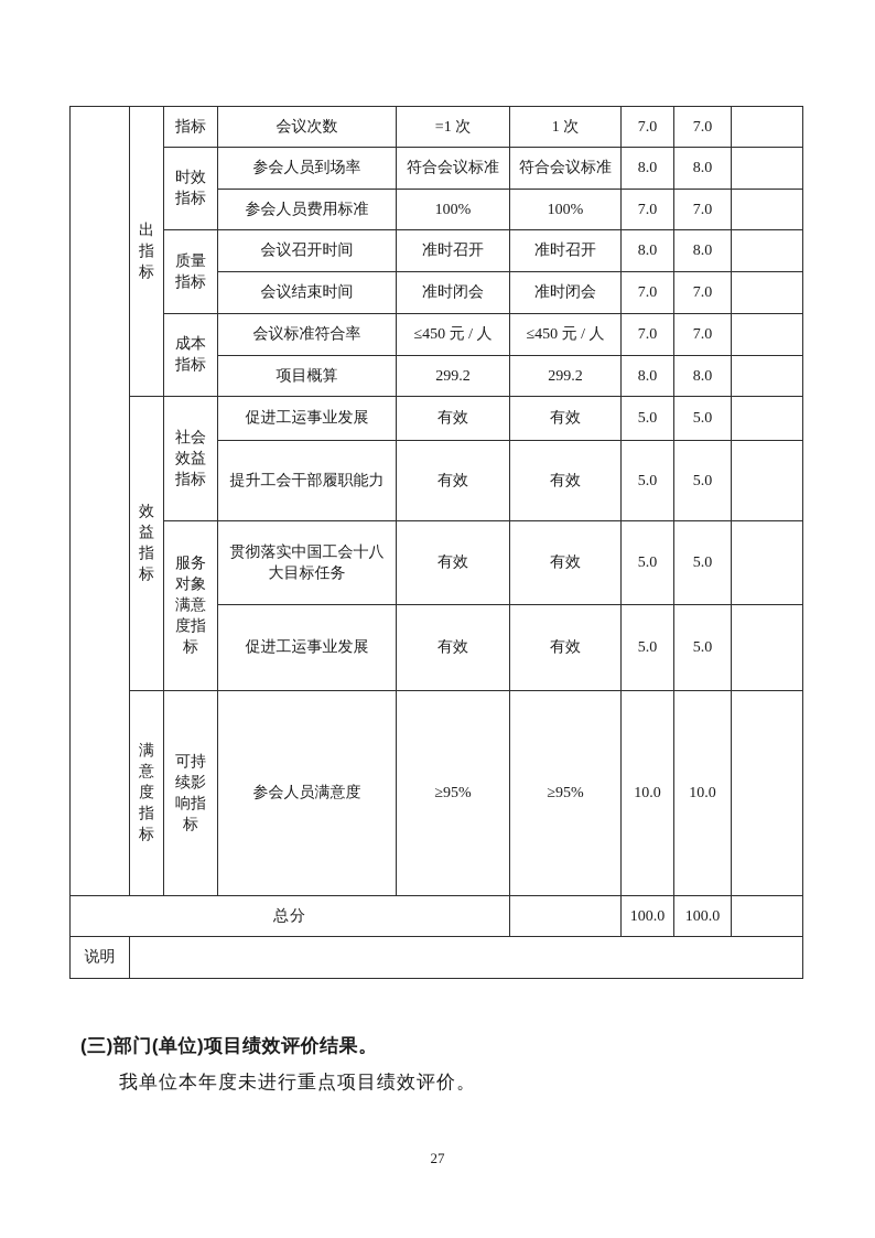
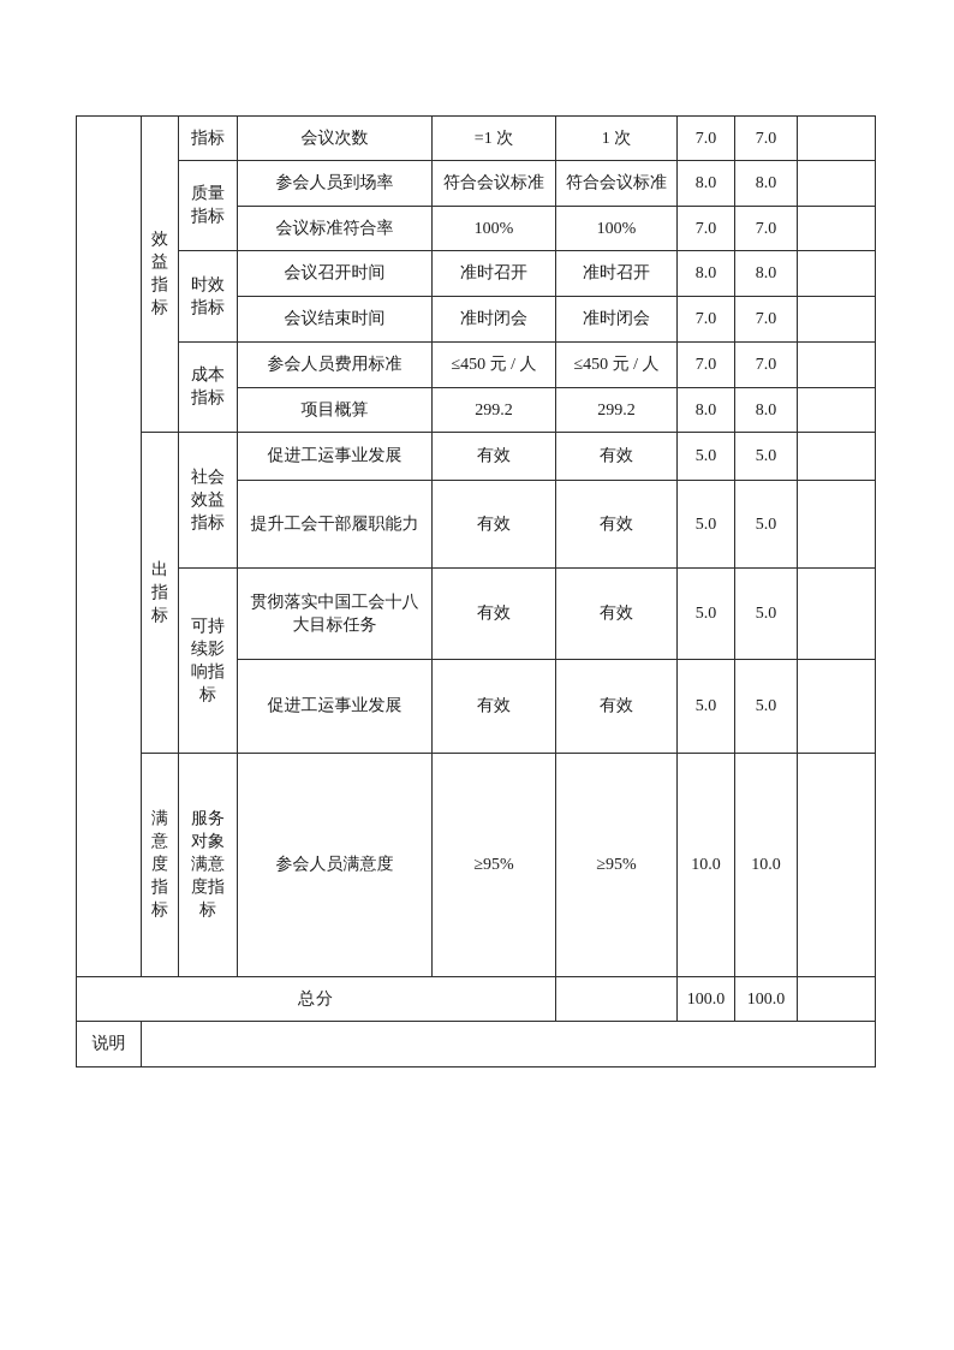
- 	出 指 标	指标	会议次数	=1 次	1 次	7.0	7.0
+ 	效 益 指 标	指标	会议次数	=1 次	1 次	7.0	7.0
- 时效 指标	参会人员到场率	符合会议标准	符合会议标准	8.0	8.0
+ 质量 指标	参会人员到场率	符合会议标准	符合会议标准	8.0	8.0
- 参会人员费用标准	100%	100%	7.0	7.0
+ 会议标准符合率	100%	100%	7.0	7.0
- 质量 指标	会议召开时间	准时召开	准时召开	8.0	8.0
+ 时效 指标	会议召开时间	准时召开	准时召开	8.0	8.0
  会议结束时间	准时闭会	准时闭会	7.0	7.0
- 成本 指标	会议标准符合率	≤450 元 / 人	≤450 元 / 人	7.0	7.0
+ 成本 指标	参会人员费用标准	≤450 元 / 人	≤450 元 / 人	7.0	7.0
  项目概算	299.2	299.2	8.0	8.0
- 效 益 指 标	社会 效益 指标	促进工运事业发展	有效	有效	5.0	5.0
+ 出 指 标	社会 效益 指标	促进工运事业发展	有效	有效	5.0	5.0
  提升工会干部履职能力	有效	有效	5.0	5.0
- 服务 对象 满意 度指 标	贯彻落实中国工会十八 大目标任务	有效	有效	5.0	5.0
+ 可持 续影 响指 标	贯彻落实中国工会十八 大目标任务	有效	有效	5.0	5.0
  促进工运事业发展	有效	有效	5.0	5.0
- 满 意 度 指 标	可持 续影 响指 标	参会人员满意度	≥95%	≥95%	10.0	10.0
+ 满 意 度 指 标	服务 对象 满意 度指 标	参会人员满意度	≥95%	≥95%	10.0	10.0
  总分		100.0	100.0
  说明
- (三)部门(单位)项目绩效评价结果。
- 我单位本年度未进行重点项目绩效评价。
- 27
